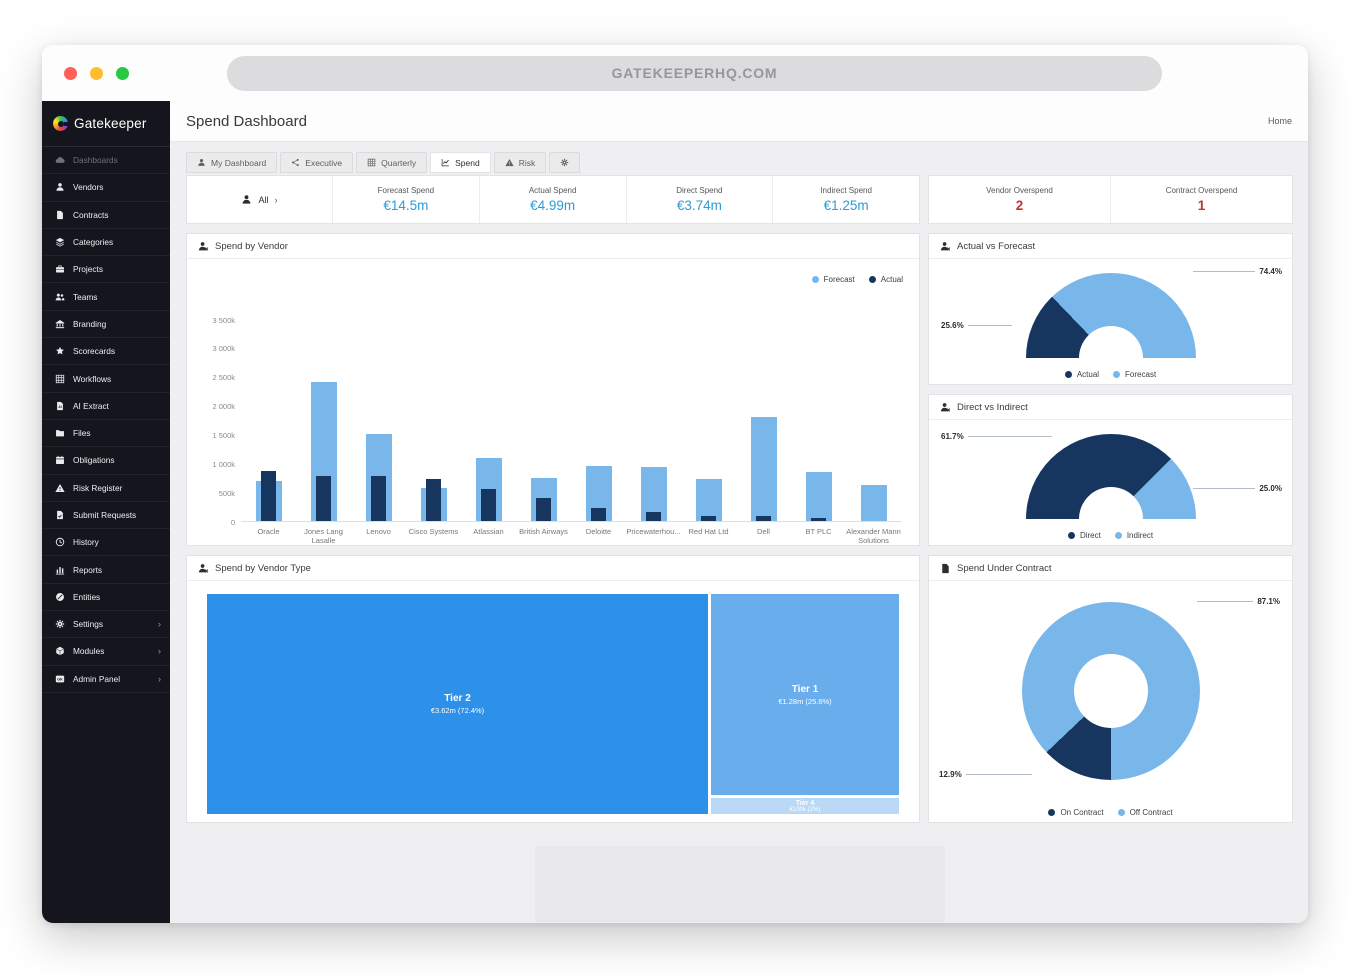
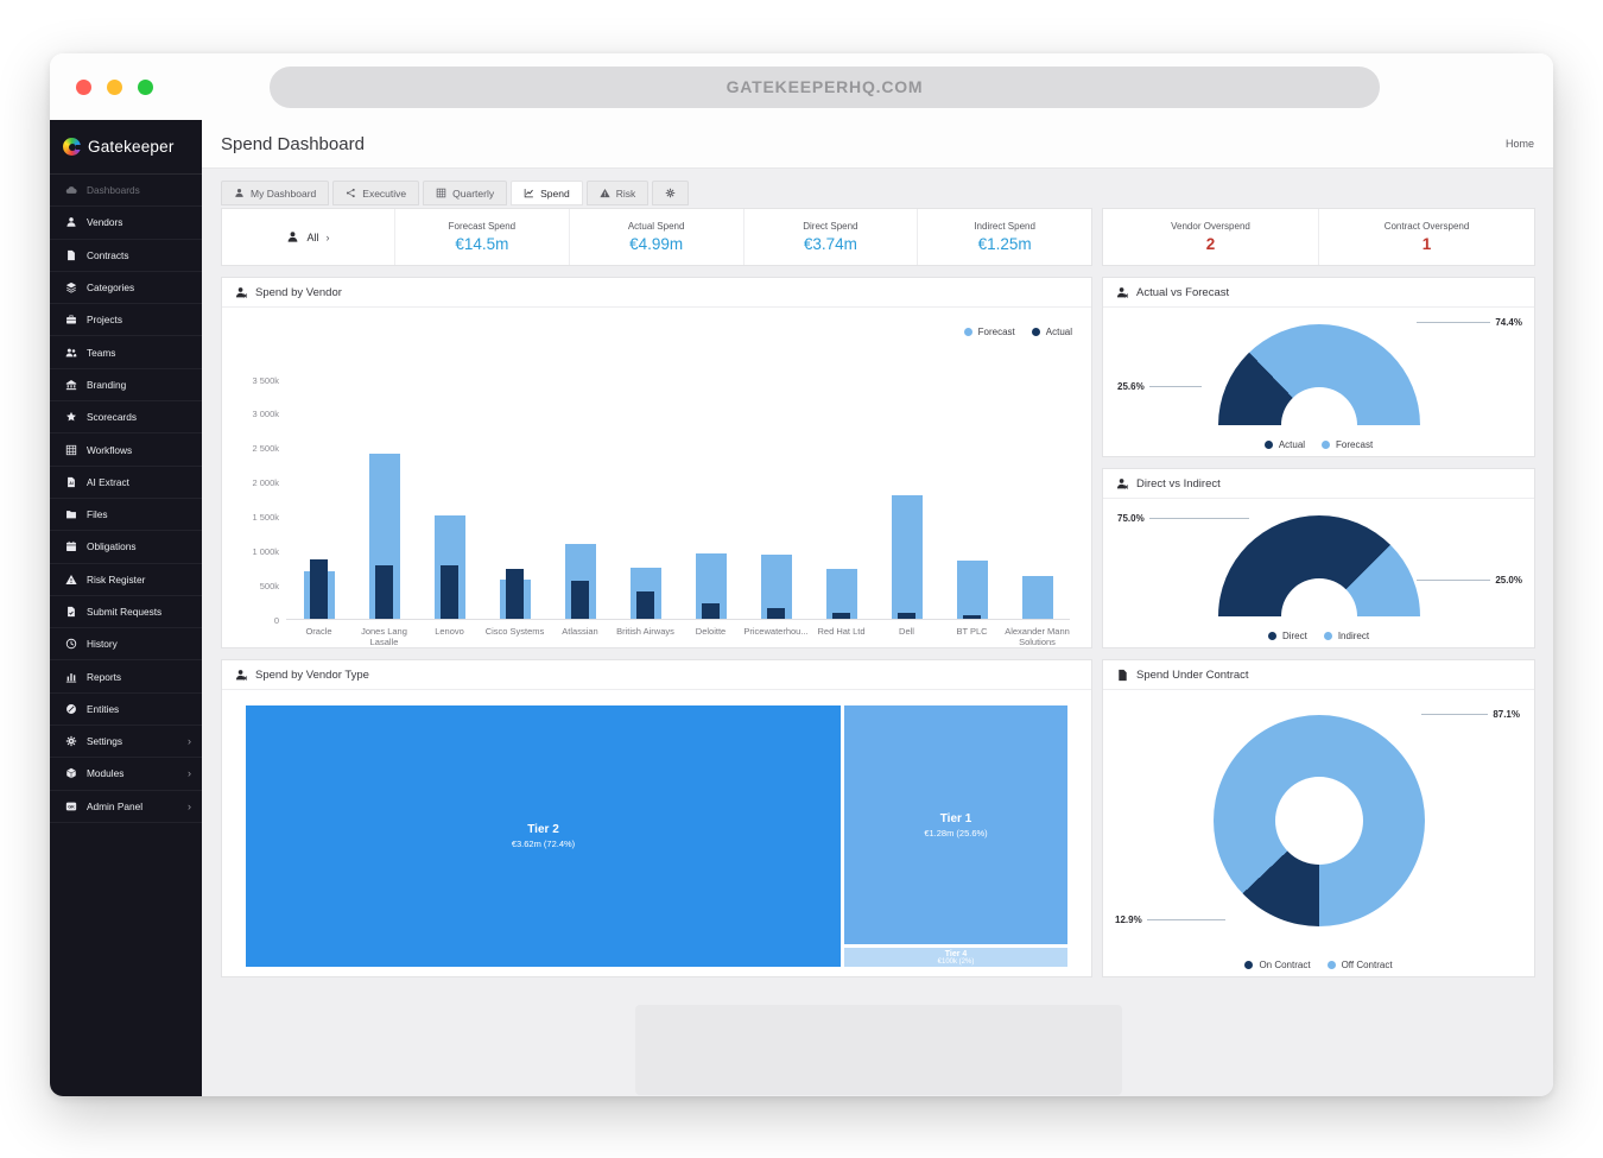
  GATEKEEPERHQ.COM
  Gatekeeper
  Dashboards
  Vendors
  Contracts
  Categories
  Projects
  Teams
  Branding
  Scorecards
  Workflows
  AI Extract
  Files
  Obligations
  Risk Register
  Submit Requests
  History
  Reports
  Entities
  Settings
  ›
  Modules
  ›
  Admin Panel
  ›
  Spend Dashboard
  Home
  My Dashboard
  Executive
  Quarterly
  Spend
  Risk
  All
  ›
  Forecast Spend
  €14.5m
  Actual Spend
  €4.99m
  Direct Spend
  €3.74m
  Indirect Spend
  €1.25m
  Vendor Overspend
  2
  Contract Overspend
  1
  Spend by Vendor
  Forecast
  Actual
  0
  500k
  1 000k
  1 500k
  2 000k
  2 500k
  3 000k
  3 500k
  Oracle
  Jones Lang Lasalle
  Lenovo
  Cisco Systems
  Atlassian
  British Airways
  Deloitte
  Pricewaterhou...
  Red Hat Ltd
  Dell
  BT PLC
  Alexander Mann Solutions
  Actual vs Forecast
  74.4%
  25.6%
  Actual
  Forecast
  Direct vs Indirect
- 61.7%
+ 75.0%
  25.0%
  Direct
  Indirect
  Spend by Vendor Type
  Tier 2
  €3.62m (72.4%)
  Tier 1
  €1.28m (25.6%)
  Spend Under Contract
  87.1%
  12.9%
  On Contract
  Off Contract
